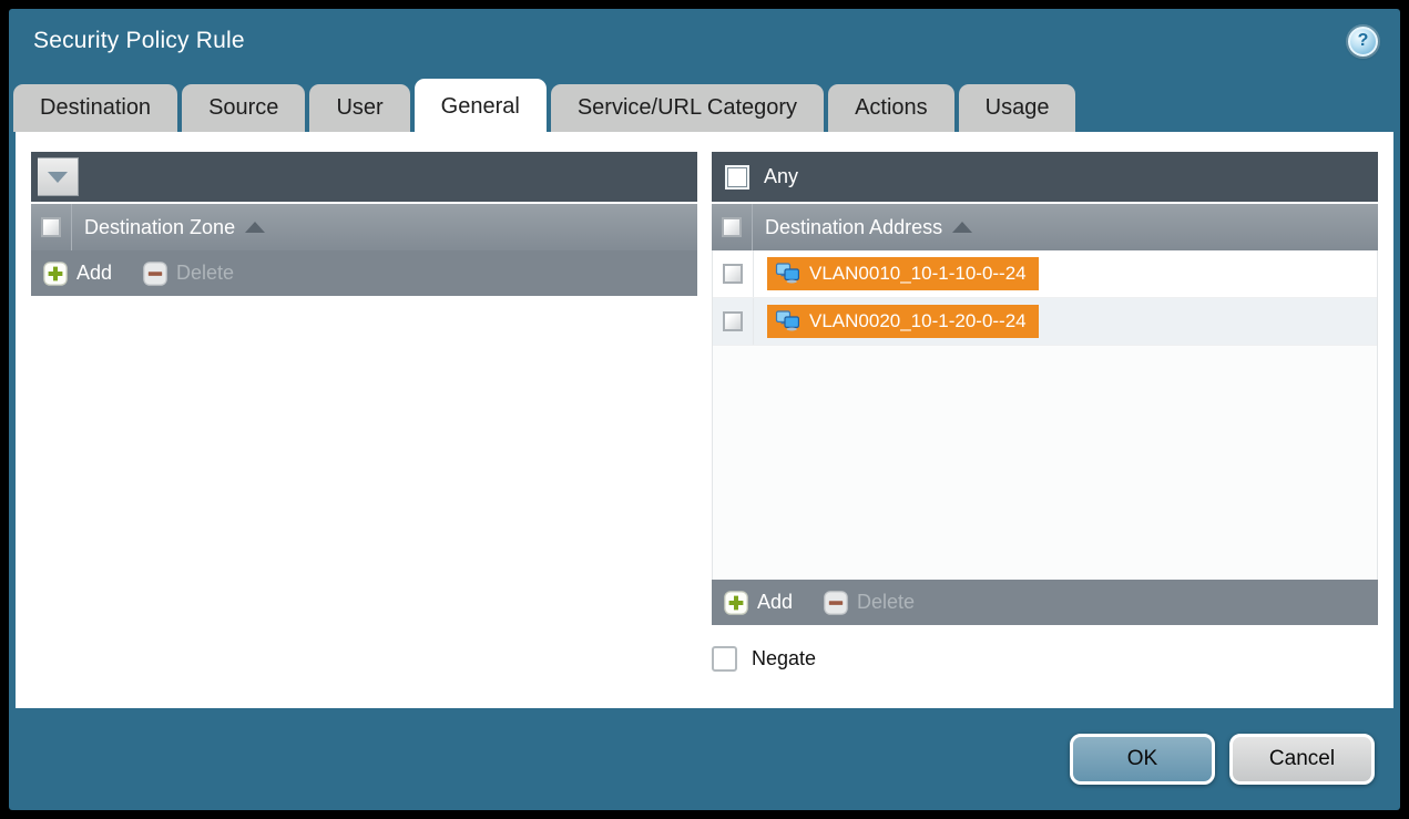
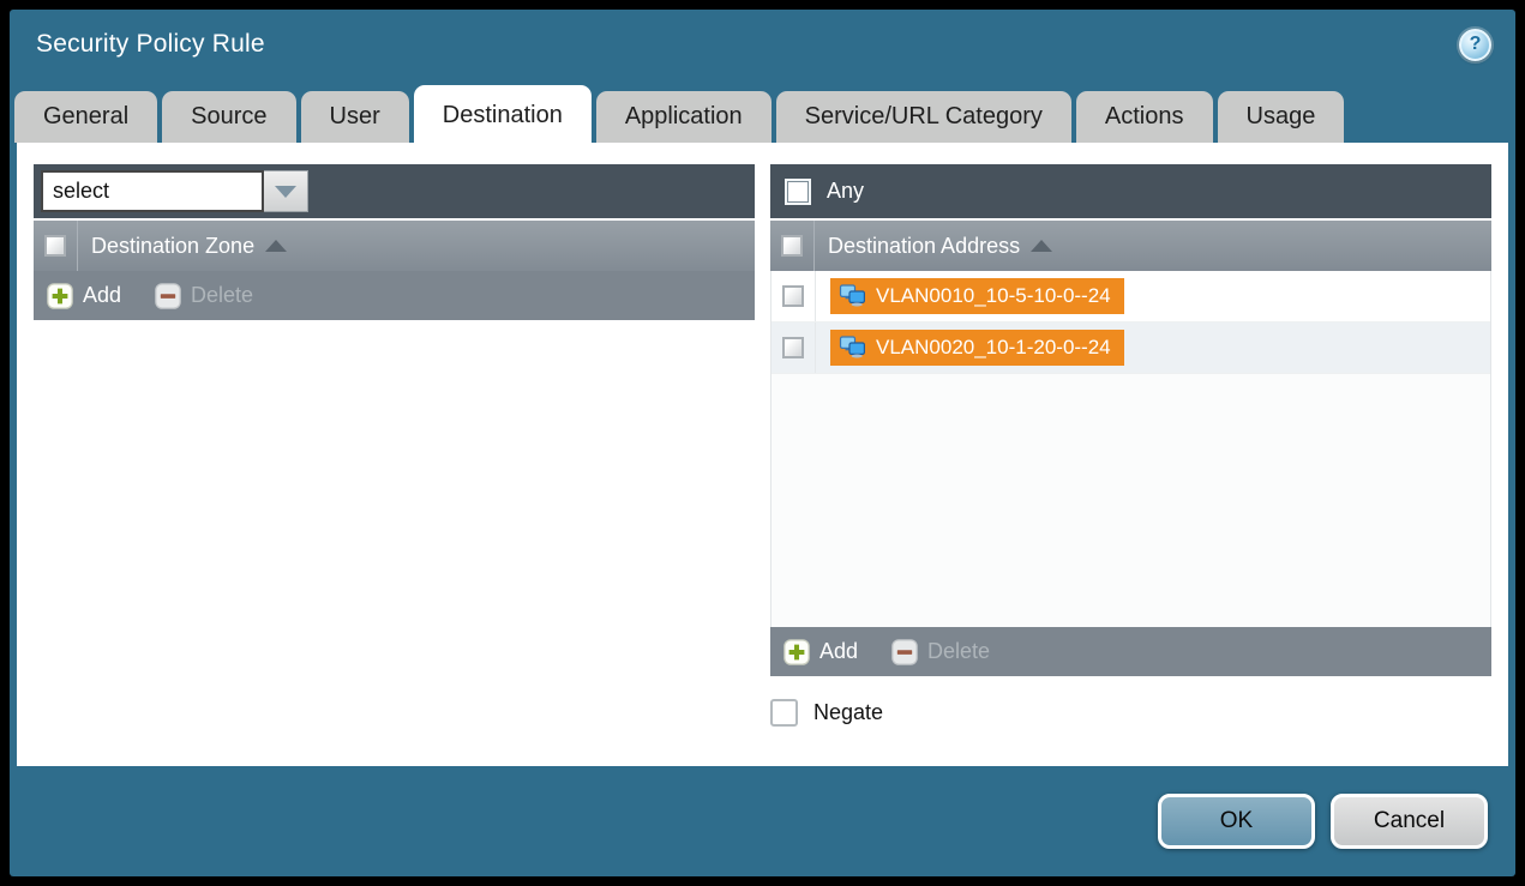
  Security Policy Rule
  ?
- Destination
+ General
  Source
  User
- General
+ Destination
+ Application
  Service/URL Category
  Actions
  Usage
+ select
  Destination Zone
  Add
  Delete
  Any
  Destination Address
- VLAN0010_10-1-10-0--24
+ VLAN0010_10-5-10-0--24
  VLAN0020_10-1-20-0--24
  Add
  Delete
  Negate
  OK
  Cancel
